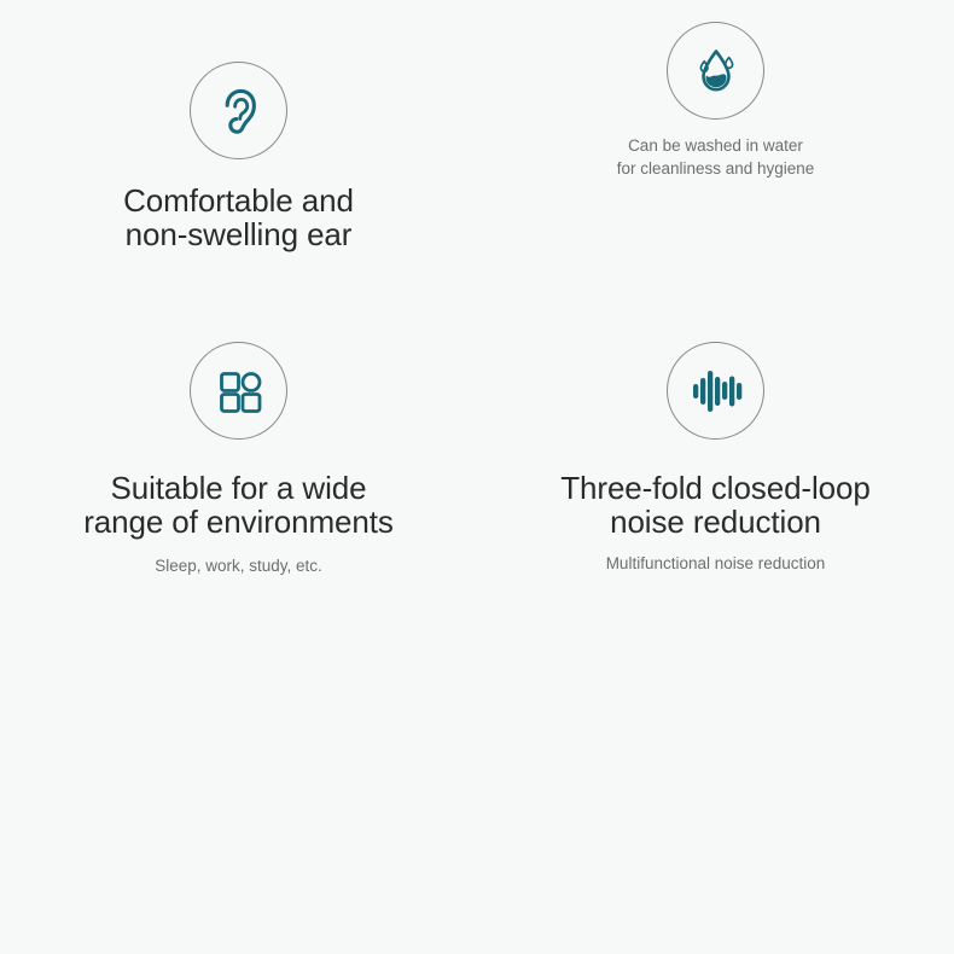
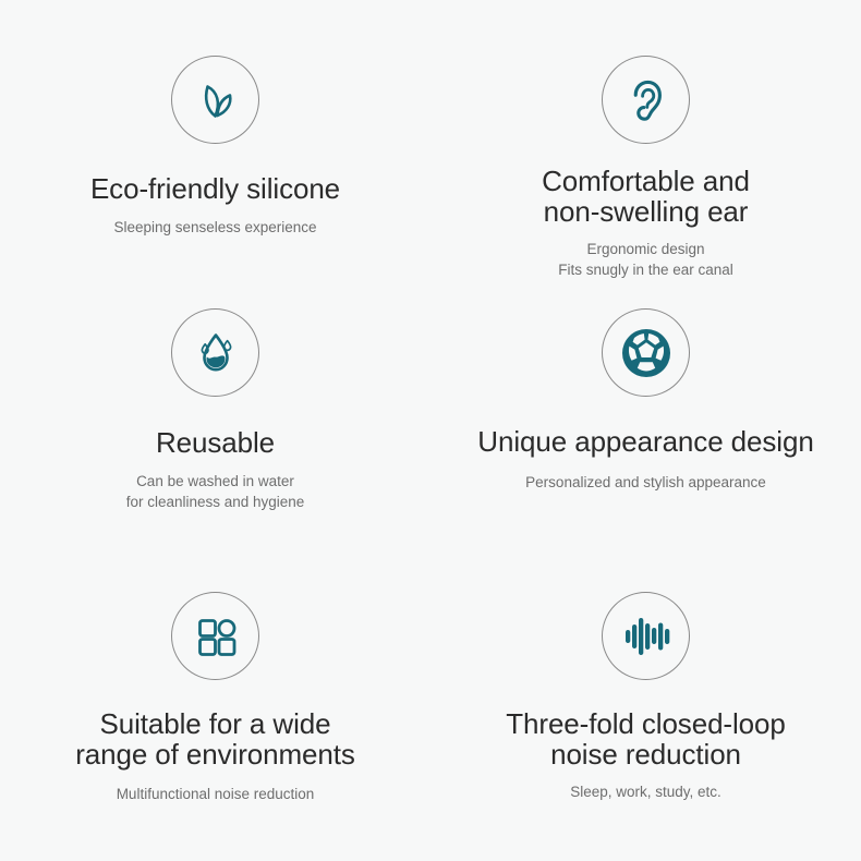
+ Eco-friendly silicone
+ Sleeping senseless experience
  Comfortable and
  non-swelling ear
+ Ergonomic design
+ Fits snugly in the ear canal
+ Reusable
  Can be washed in water
  for cleanliness and hygiene
+ Unique appearance design
+ Personalized and stylish appearance
  Suitable for a wide
  range of environments
- Sleep, work, study, etc.
+ Multifunctional noise reduction
  Three-fold closed-loop
  noise reduction
- Multifunctional noise reduction
+ Sleep, work, study, etc.
